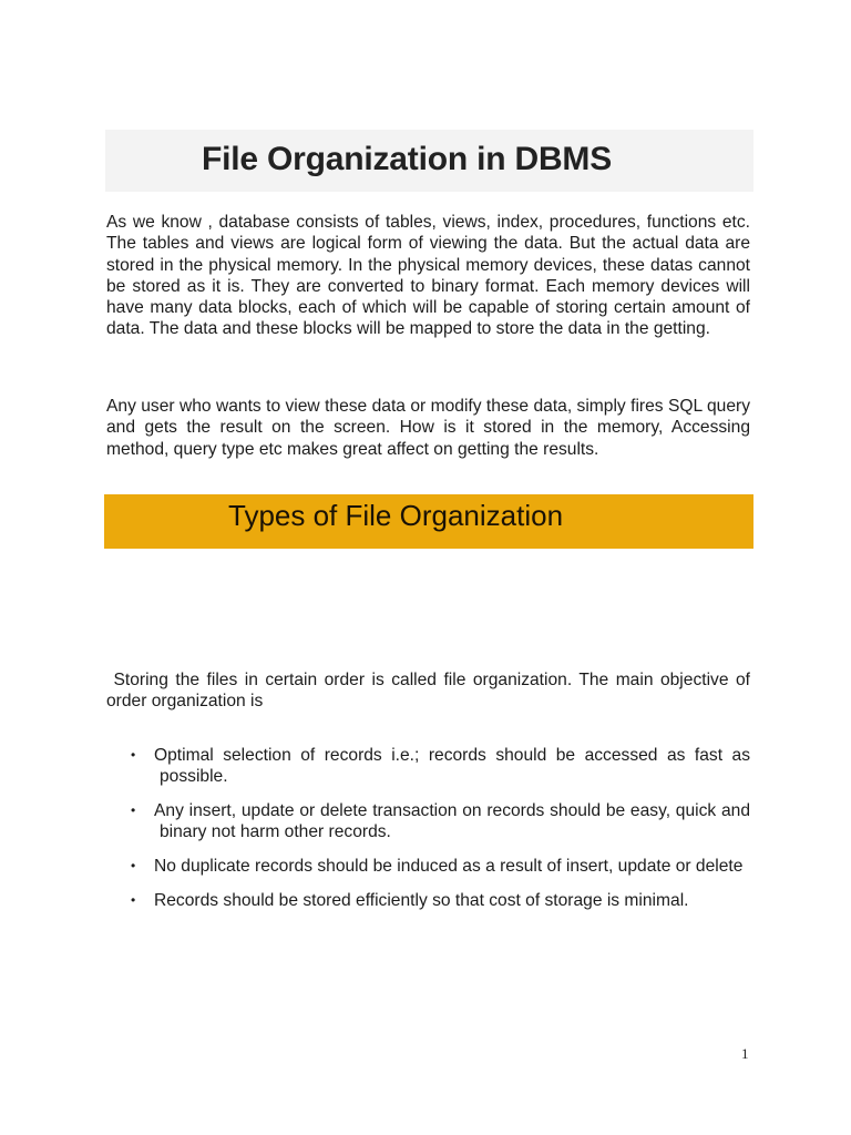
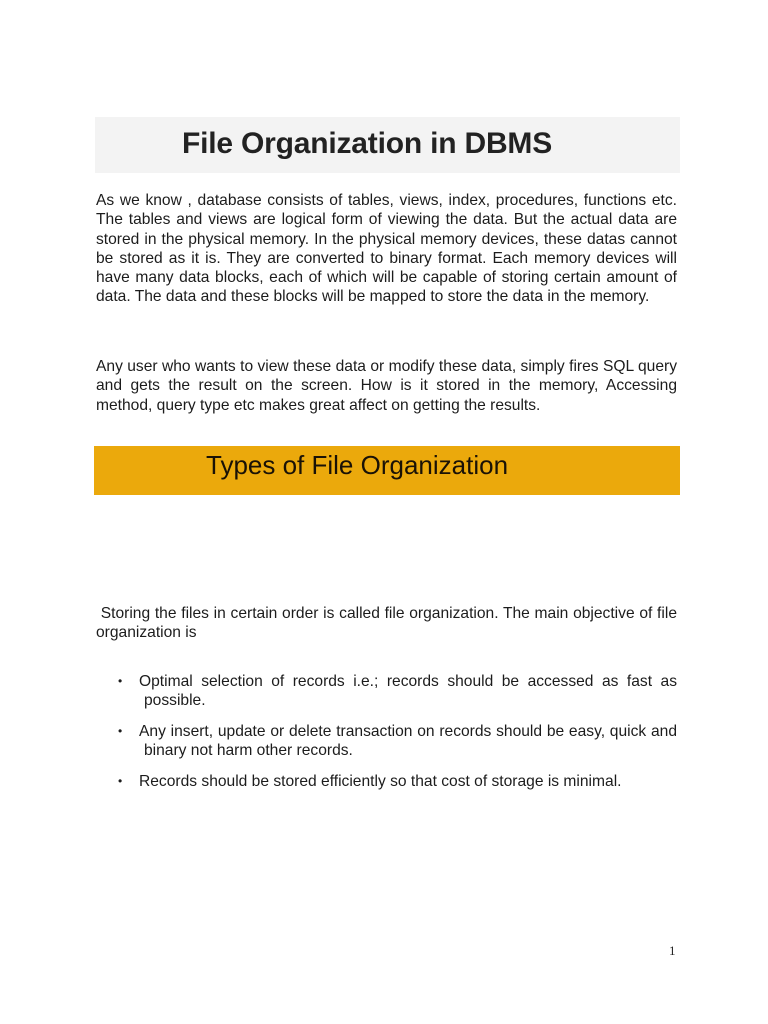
  File Organization in DBMS
- As we know , database consists of tables, views, index, procedures, functions etc. The tables and views are logical form of viewing the data. But the actual data are stored in the physical memory. In the physical memory devices, these datas cannot be stored as it is. They are converted to binary format. Each memory devices will have many data blocks, each of which will be capable of storing certain amount of data. The data and these blocks will be mapped to store the data in the getting.
+ As we know , database consists of tables, views, index, procedures, functions etc. The tables and views are logical form of viewing the data. But the actual data are stored in the physical memory. In the physical memory devices, these datas cannot be stored as it is. They are converted to binary format. Each memory devices will have many data blocks, each of which will be capable of storing certain amount of data. The data and these blocks will be mapped to store the data in the memory.
  Any user who wants to view these data or modify these data, simply fires SQL query and gets the result on the screen. How is it stored in the memory, Accessing method, query type etc makes great affect on getting the results.
  Types of File Organization
- Storing the files in certain order is called file organization. The main objective of order organization is
+ Storing the files in certain order is called file organization. The main objective of file organization is
  • Optimal selection of records i.e.; records should be accessed as fast as possible.
  • Any insert, update or delete transaction on records should be easy, quick and binary not harm other records.
- • No duplicate records should be induced as a result of insert, update or delete
  • Records should be stored efficiently so that cost of storage is minimal.
  1
